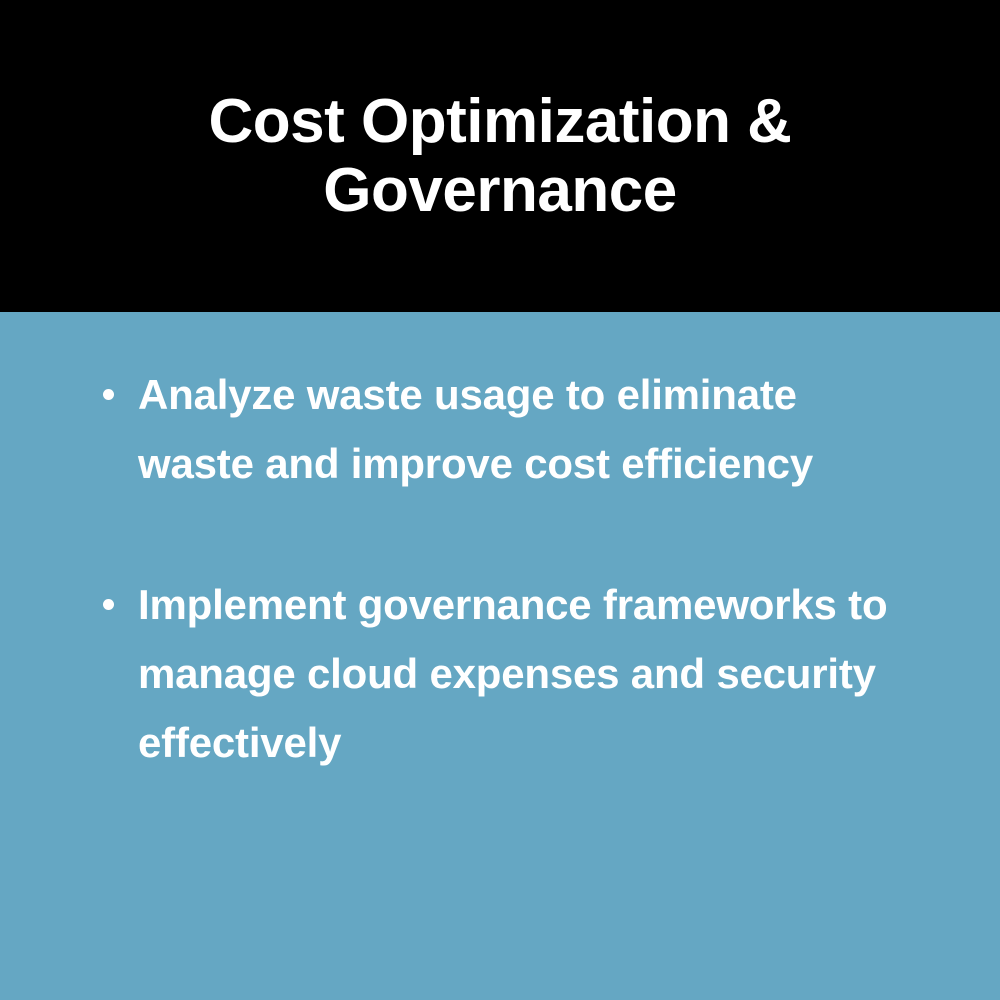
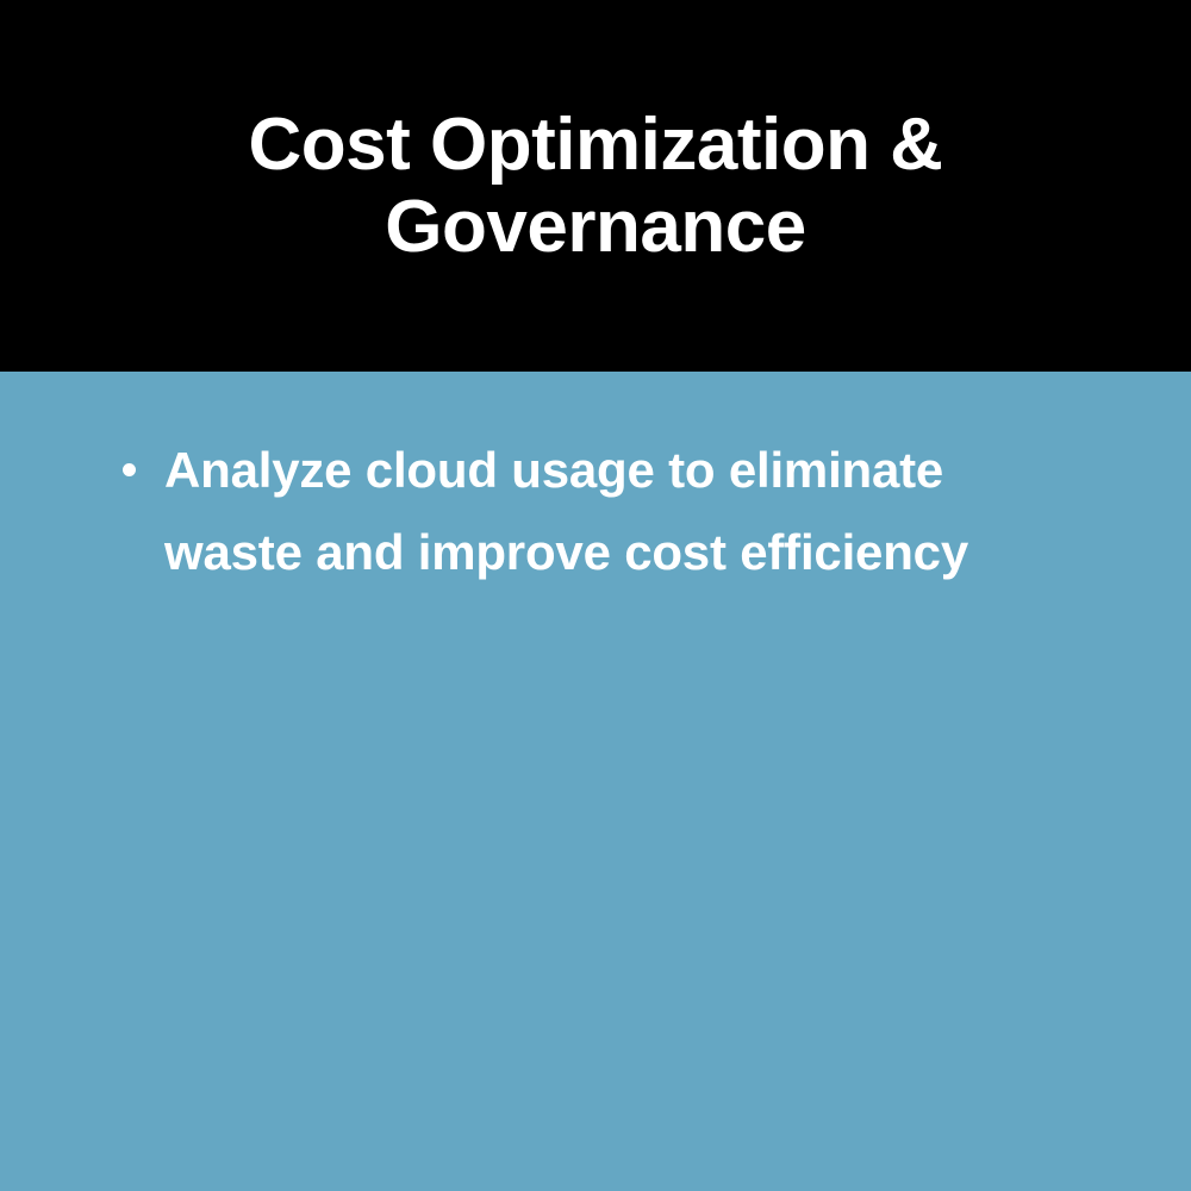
  Cost Optimization & Governance
- Analyze waste usage to eliminate waste and improve cost efficiency
+ Analyze cloud usage to eliminate waste and improve cost efficiency
- Implement governance frameworks to manage cloud expenses and security effectively
